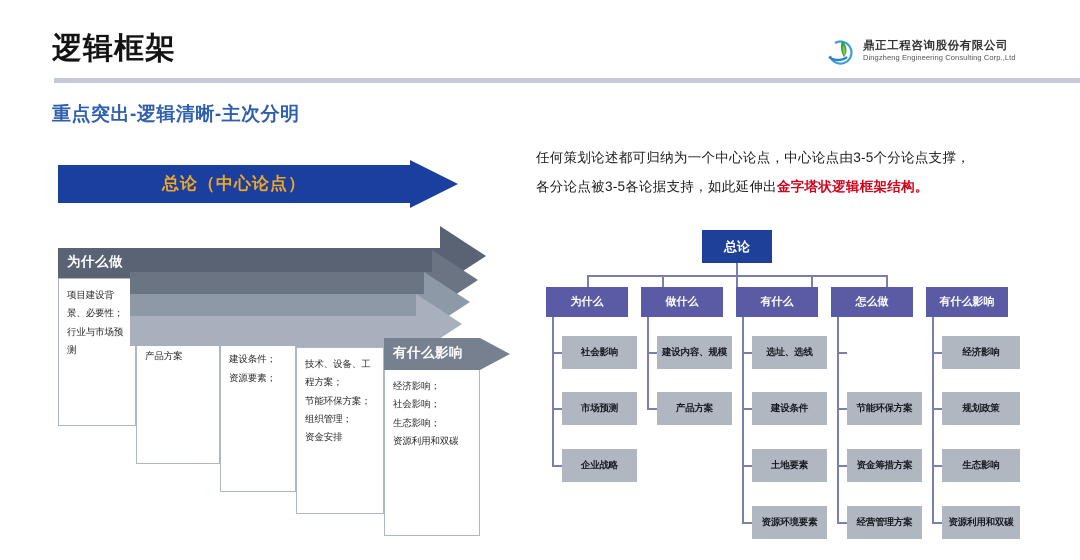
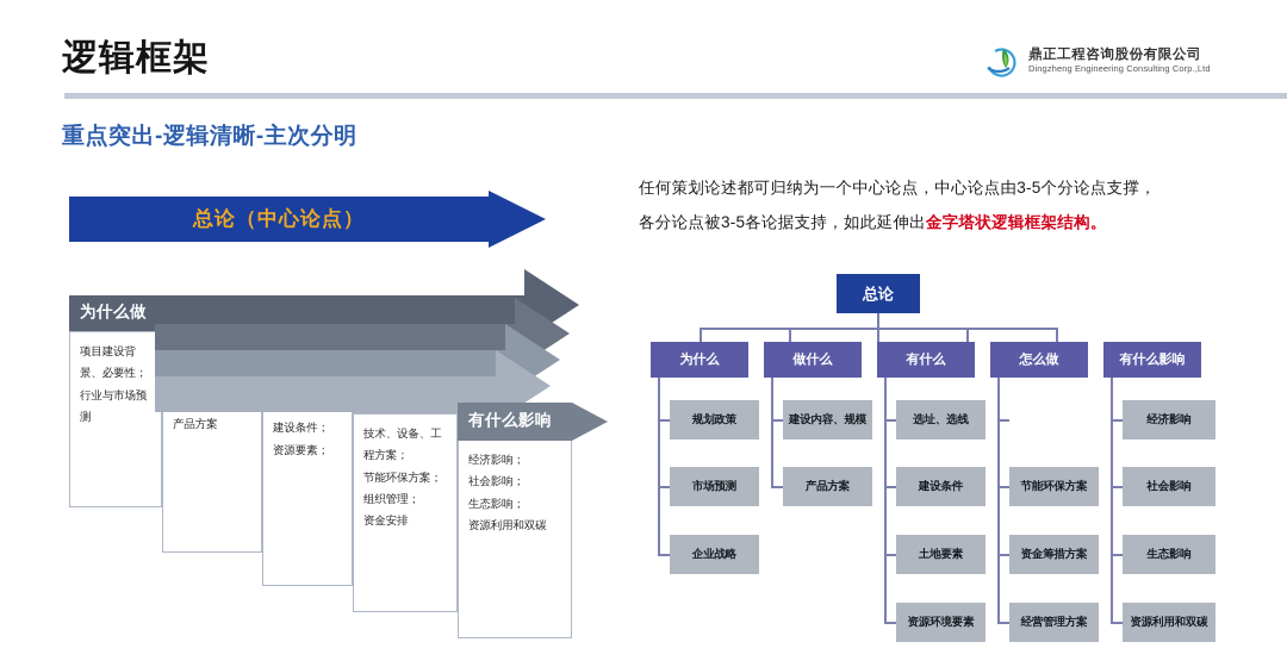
  逻辑框架
  重点突出-逻辑清晰-主次分明
  鼎正工程咨询股份有限公司
  Dingzheng Engineering Consulting Corp.,Ltd
  总论（中心论点）
  为什么做
  项目建设背景、必要性；
  行业与市场预测
  产品方案
  建设条件；
  资源要素；
  技术、设备、工程方案；
  节能环保方案；
  组织管理；
  资金安排
  经济影响；
  社会影响；
  生态影响；
  资源利用和双碳
  有什么影响
  任何策划论述都可归纳为一个中心论点，中心论点由3-5个分论点支撑，
  各分论点被3-5各论据支持，如此延伸出金字塔状逻辑框架结构。
  总论
  为什么
  做什么
  有什么
  怎么做
  有什么影响
- 社会影响
+ 规划政策
  市场预测
  企业战略
  建设内容、规模
  产品方案
  选址、选线
  建设条件
  土地要素
  资源环境要素
  节能环保方案
  资金筹措方案
  经营管理方案
  经济影响
- 规划政策
+ 社会影响
  生态影响
  资源利用和双碳
